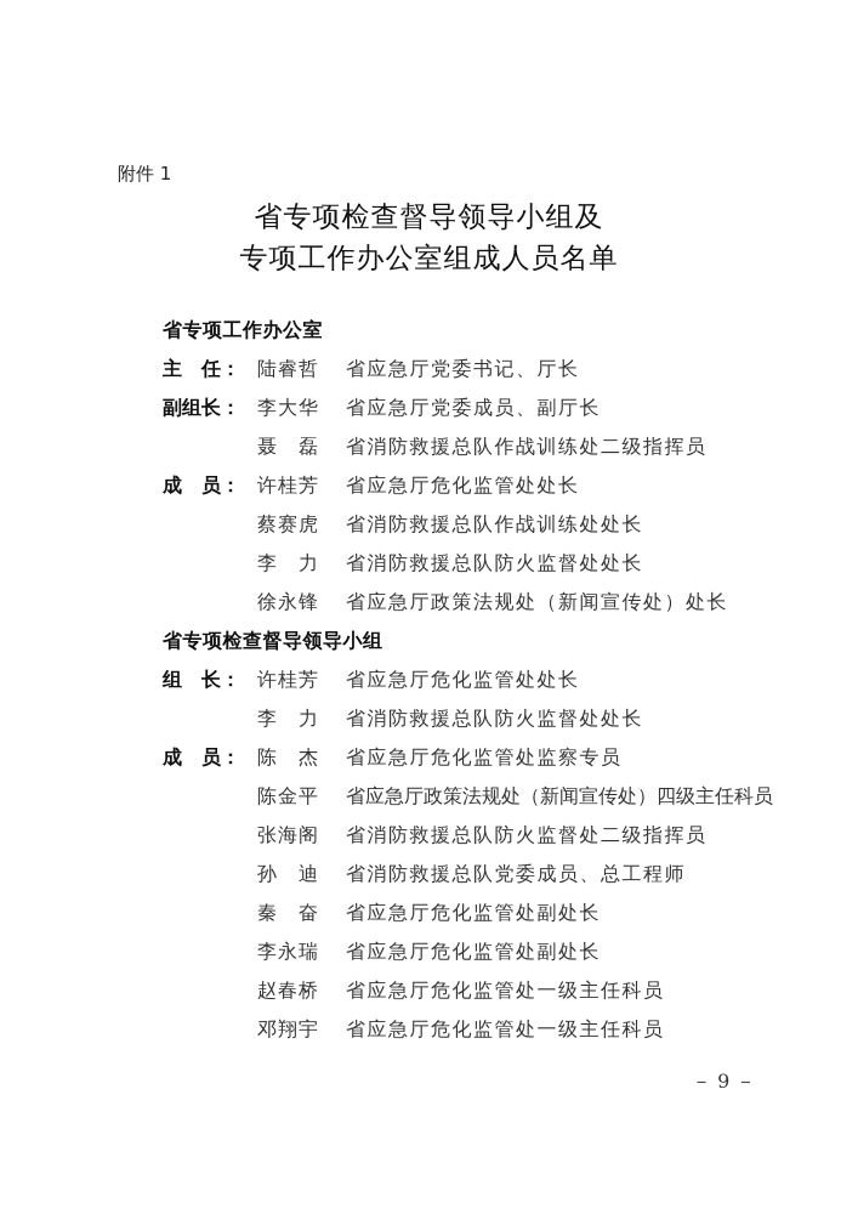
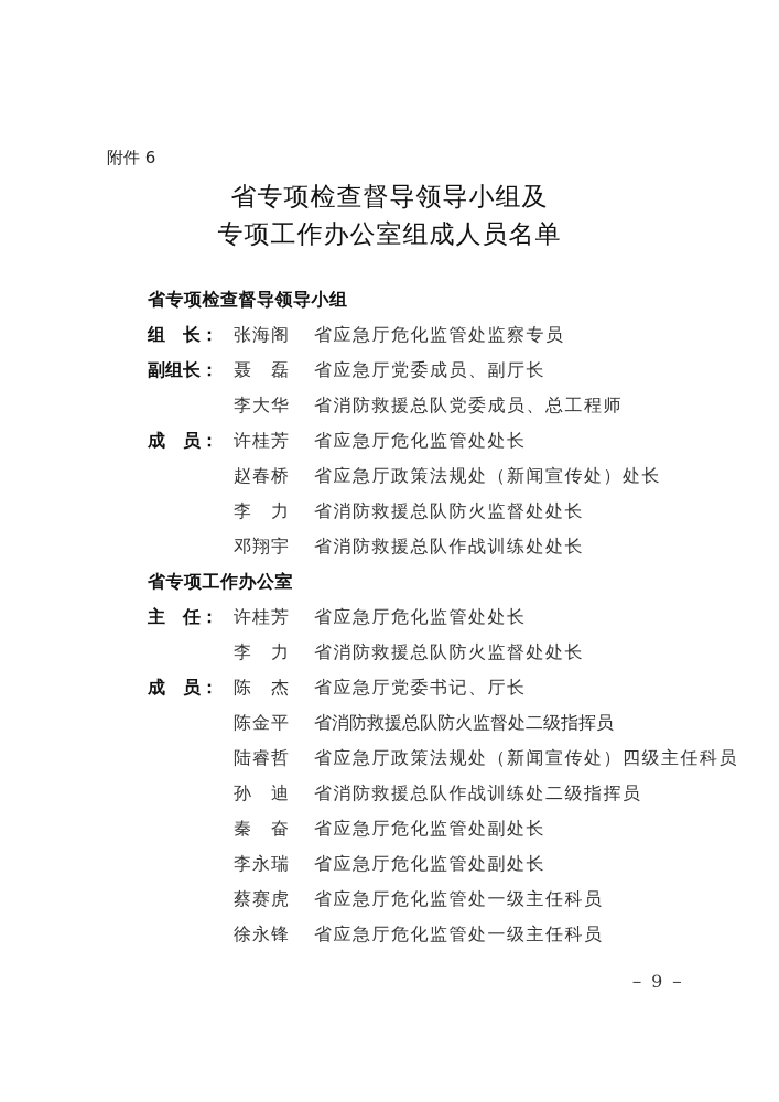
- 附件 1
+ 附件 6
  省专项检查督导领导小组及
  专项工作办公室组成人员名单
- 省专项工作办公室
+ 省专项检查督导领导小组
- 主 任：
+ 组 长：
- 陆睿哲
+ 张海阁
- 省应急厅党委书记、厅长
+ 省应急厅危化监管处监察专员
  副组长：
- 李大华
+ 聂 磊
  省应急厅党委成员、副厅长
- 聂 磊
+ 李大华
- 省消防救援总队作战训练处二级指挥员
+ 省消防救援总队党委成员、总工程师
  成 员：
  许桂芳
  省应急厅危化监管处处长
- 蔡赛虎
+ 赵春桥
- 省消防救援总队作战训练处处长
+ 省应急厅政策法规处（新闻宣传处）处长
  李 力
  省消防救援总队防火监督处处长
- 徐永锋
+ 邓翔宇
- 省应急厅政策法规处（新闻宣传处）处长
+ 省消防救援总队作战训练处处长
- 省专项检查督导领导小组
+ 省专项工作办公室
- 组 长：
+ 主 任：
  许桂芳
  省应急厅危化监管处处长
  李 力
  省消防救援总队防火监督处处长
  成 员：
  陈 杰
- 省应急厅危化监管处监察专员
+ 省应急厅党委书记、厅长
  陈金平
- 省应急厅政策法规处（新闻宣传处）四级主任科员
+ 省消防救援总队防火监督处二级指挥员
- 张海阁
+ 陆睿哲
- 省消防救援总队防火监督处二级指挥员
+ 省应急厅政策法规处（新闻宣传处）四级主任科员
  孙 迪
- 省消防救援总队党委成员、总工程师
+ 省消防救援总队作战训练处二级指挥员
  秦 奋
  省应急厅危化监管处副处长
  李永瑞
  省应急厅危化监管处副处长
- 赵春桥
+ 蔡赛虎
  省应急厅危化监管处一级主任科员
- 邓翔宇
+ 徐永锋
  省应急厅危化监管处一级主任科员
  － 9 －
